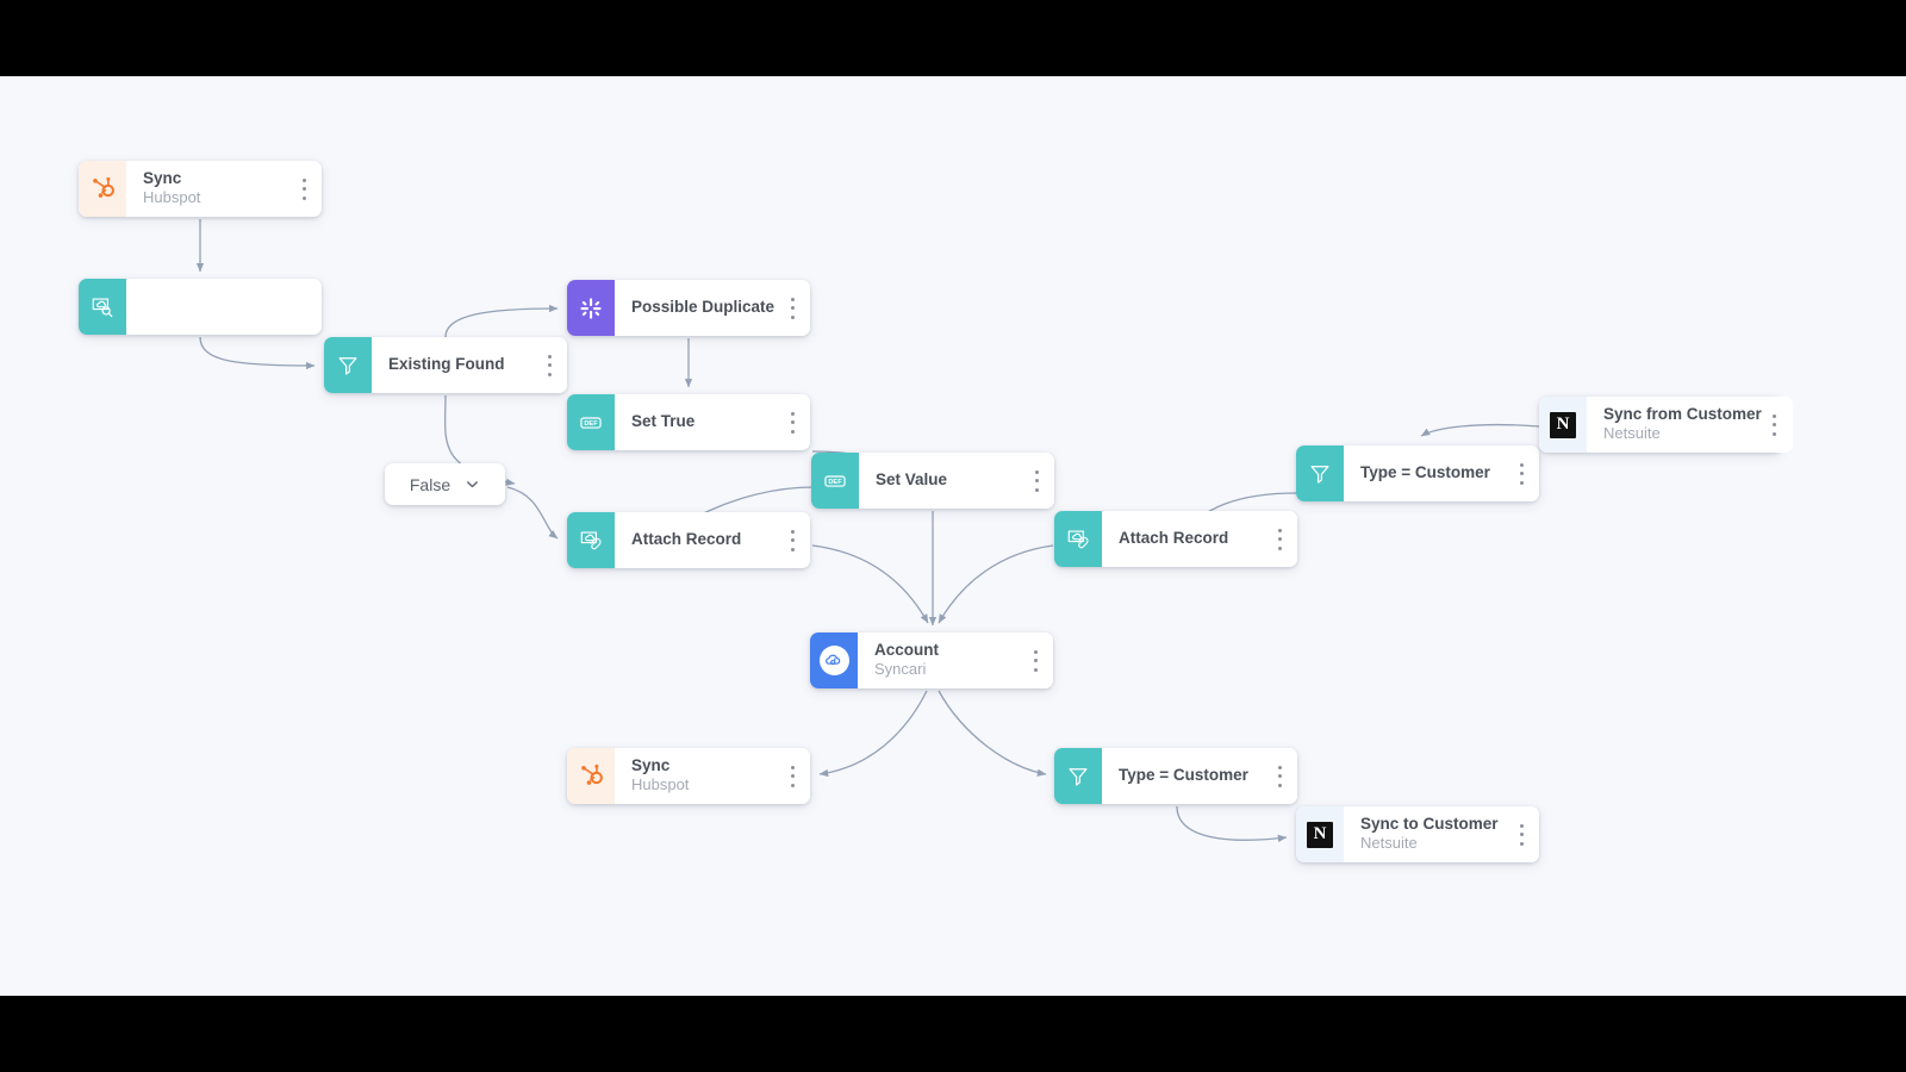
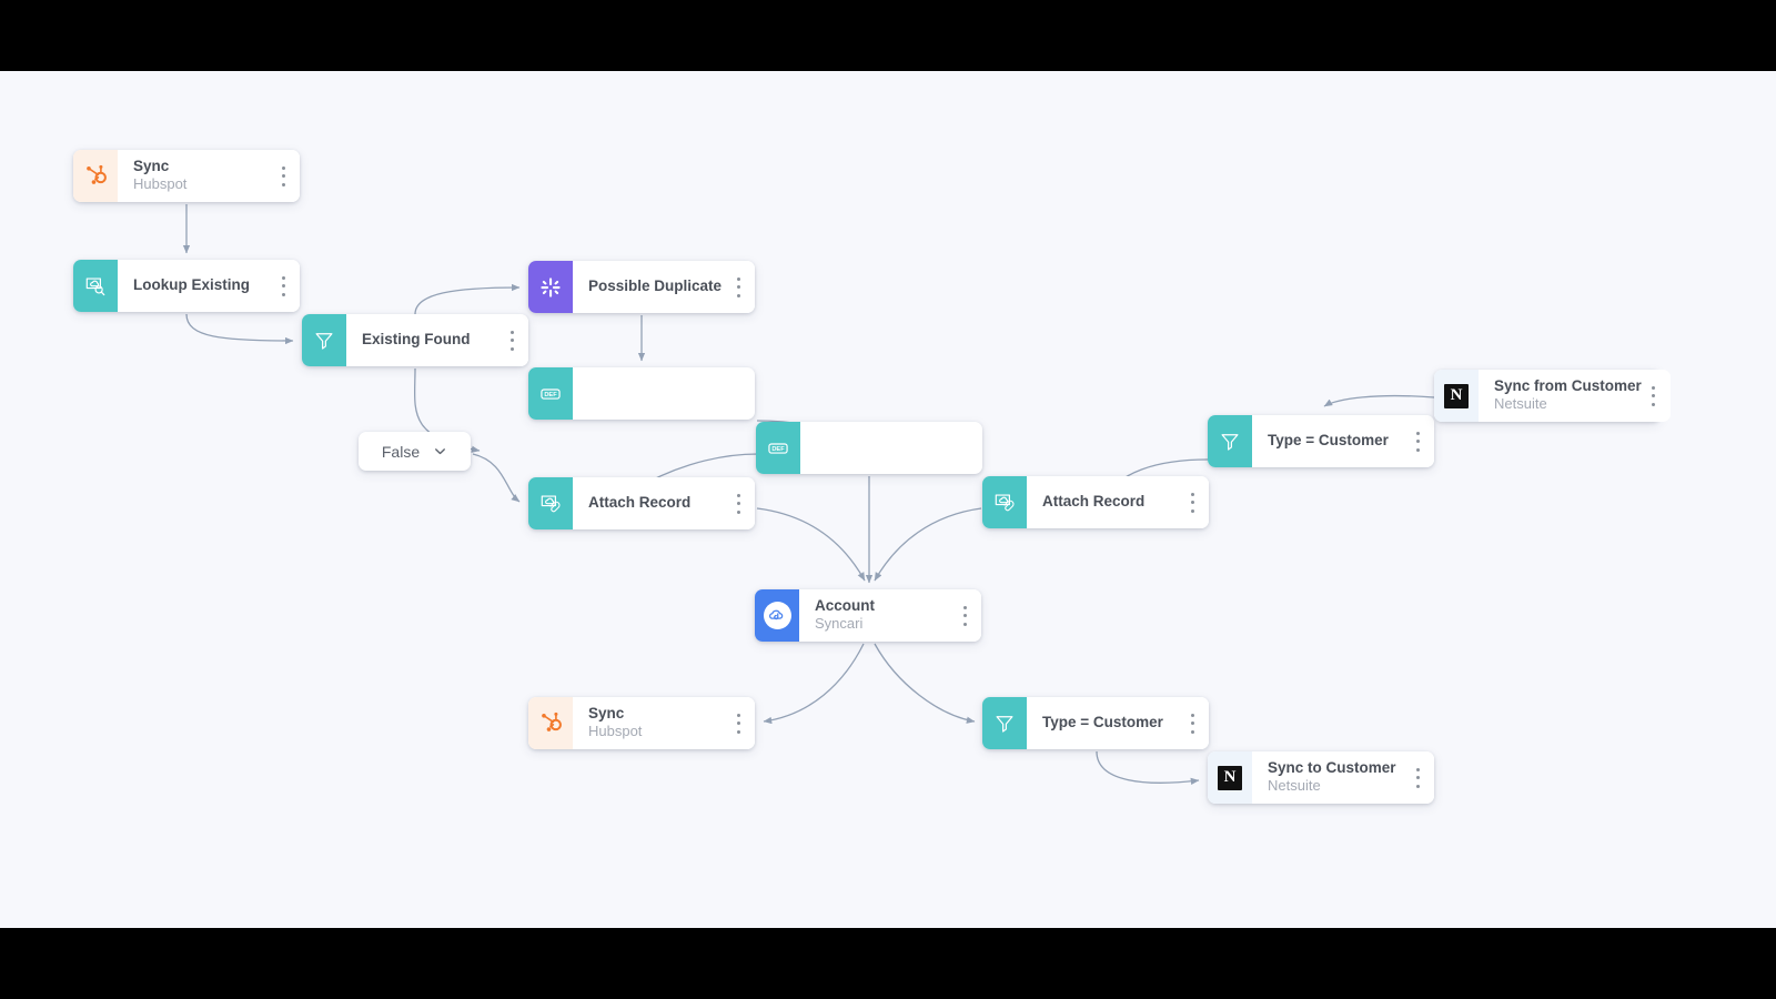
  Sync
  Hubspot
+ Lookup Existing
  Existing Found
  Possible Duplicate
- Set True
- Set Value
  Attach Record
  Attach Record
  Type = Customer
  N
  Sync from Customer
  Netsuite
  Account
  Syncari
  Sync
  Hubspot
  Type = Customer
  N
  Sync to Customer
  Netsuite
  False
